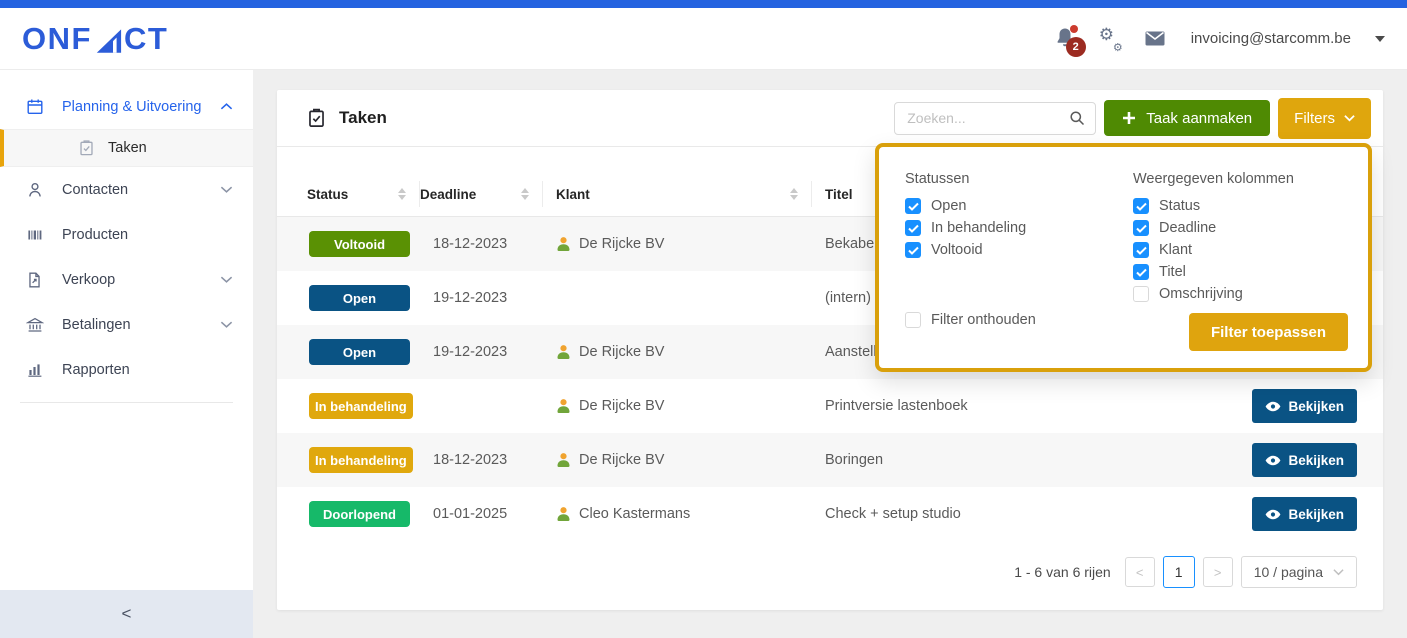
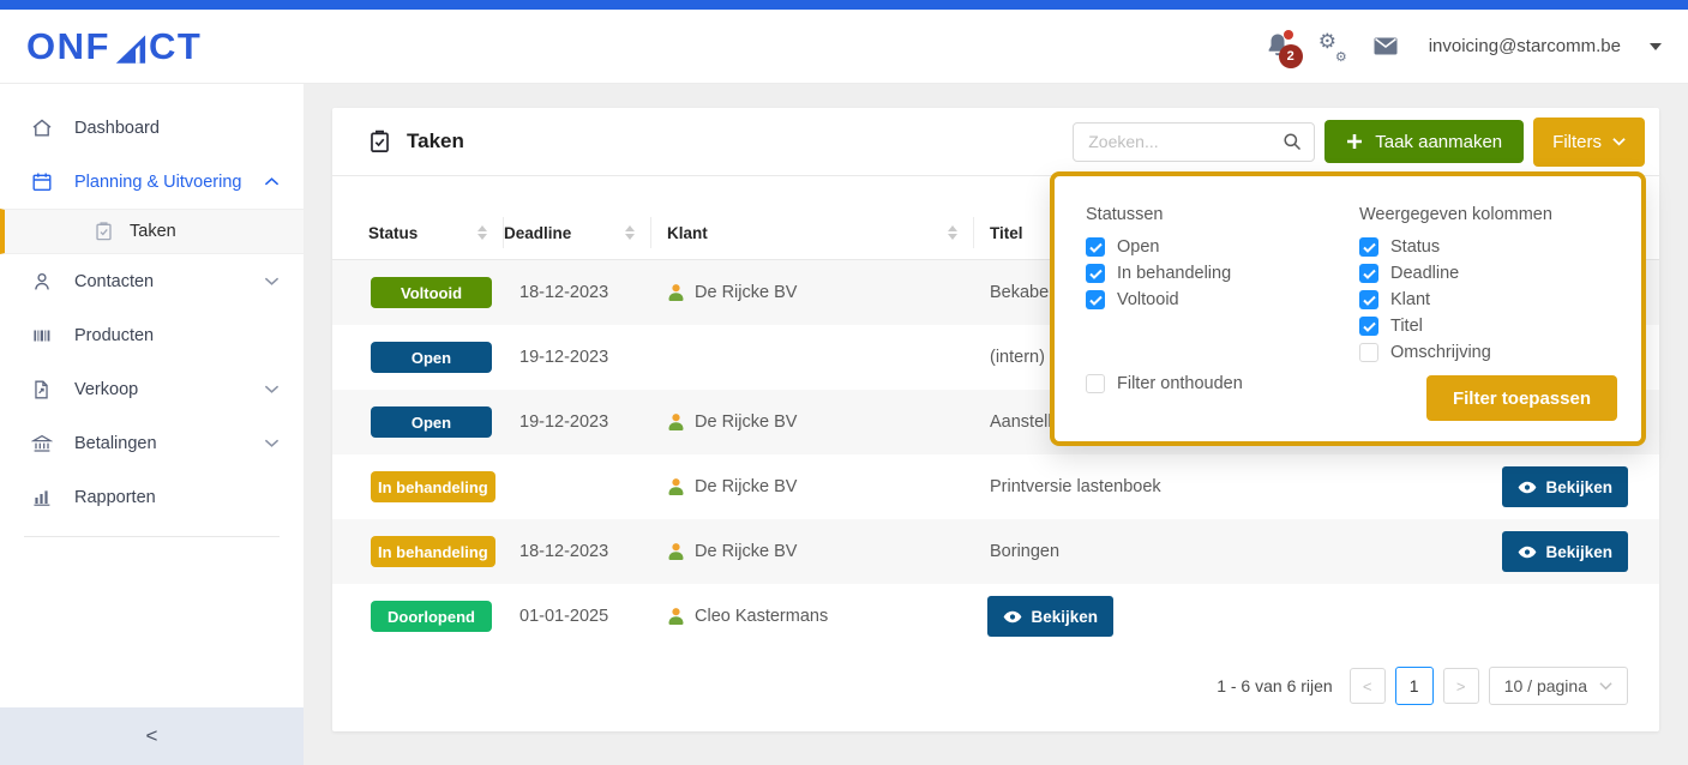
  ONF
  CT
  2
  ⚙
  ⚙
  invoicing@starcomm.be
+ Dashboard
  Planning & Uitvoering
  Taken
  Contacten
  Producten
  Verkoop
  Betalingen
  Rapporten
  <
  Taken
  Zoeken...
  Taak aanmaken
  Filters
  Status
  Deadline
  Klant
  Titel
  Voltooid
  18-12-2023
  De Rijcke BV
  Bekabe
  Open
  19-12-2023
  (intern)
  Open
  19-12-2023
  De Rijcke BV
  Aanstel
  In behandeling
  De Rijcke BV
  Printversie lastenboek
  Bekijken
  In behandeling
  18-12-2023
  De Rijcke BV
  Boringen
  Bekijken
  Doorlopend
  01-01-2025
  Cleo Kastermans
- Check + setup studio
  Bekijken
  1 - 6 van 6 rijen
  <
  1
  >
  10 / pagina
  Statussen
  Open
  In behandeling
  Voltooid
  Filter onthouden
  Weergegeven kolommen
  Status
  Deadline
  Klant
  Titel
  Omschrijving
  Filter toepassen
